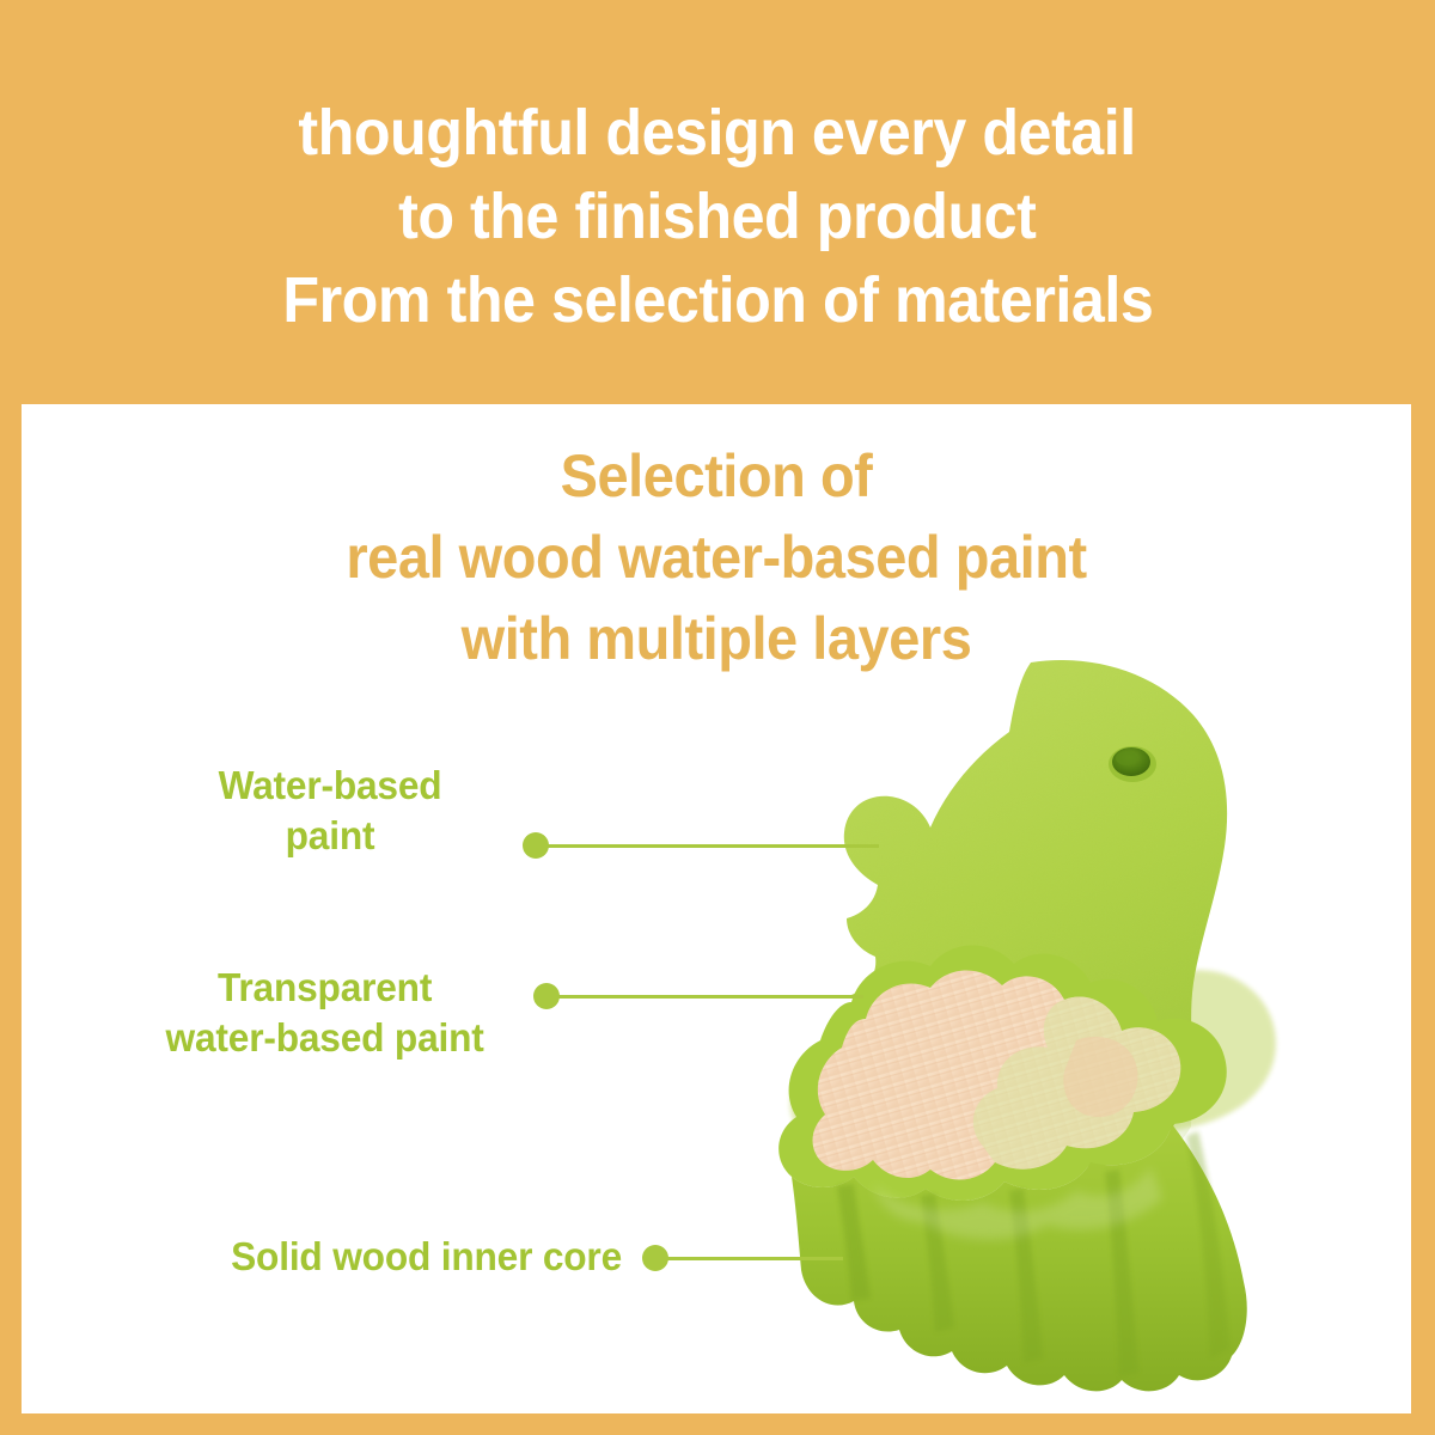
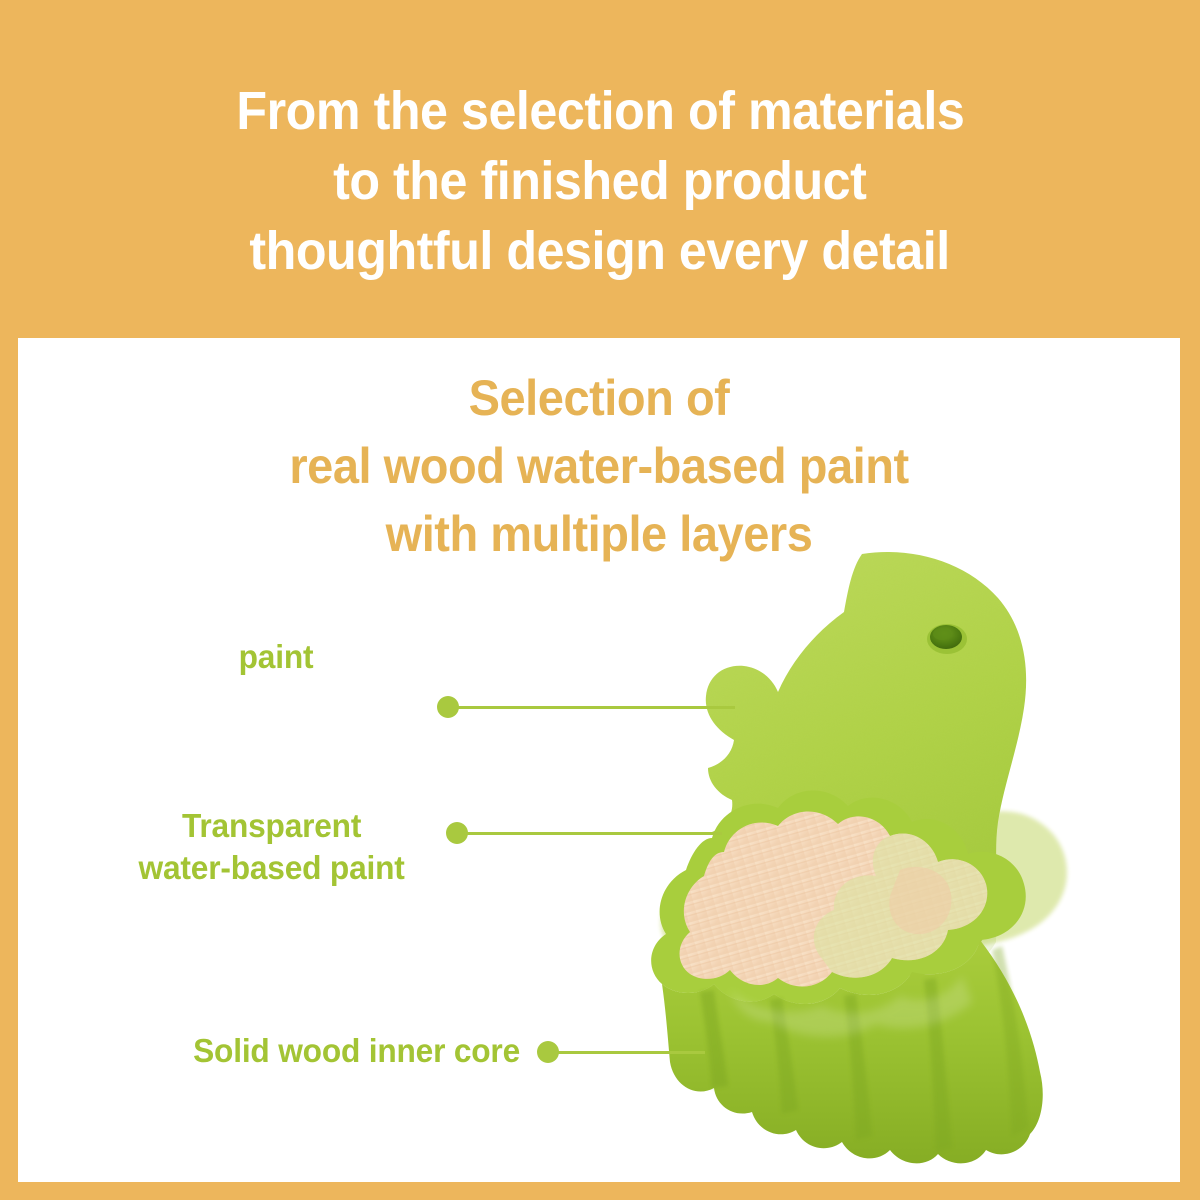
- thoughtful design every detail
+ From the selection of materials
  to the finished product
- From the selection of materials
+ thoughtful design every detail
  Selection of
  real wood water-based paint
  with multiple layers
- Water-based
  paint
  Transparent
  water-based paint
  Solid wood inner core
